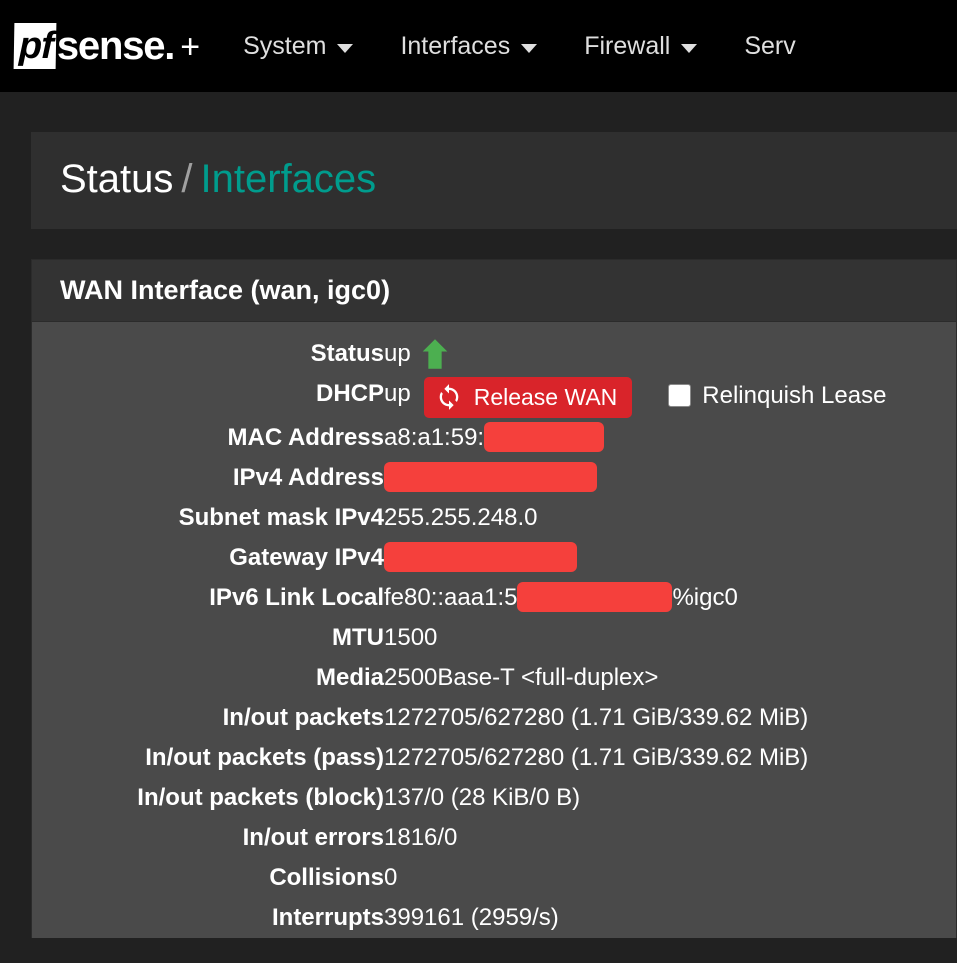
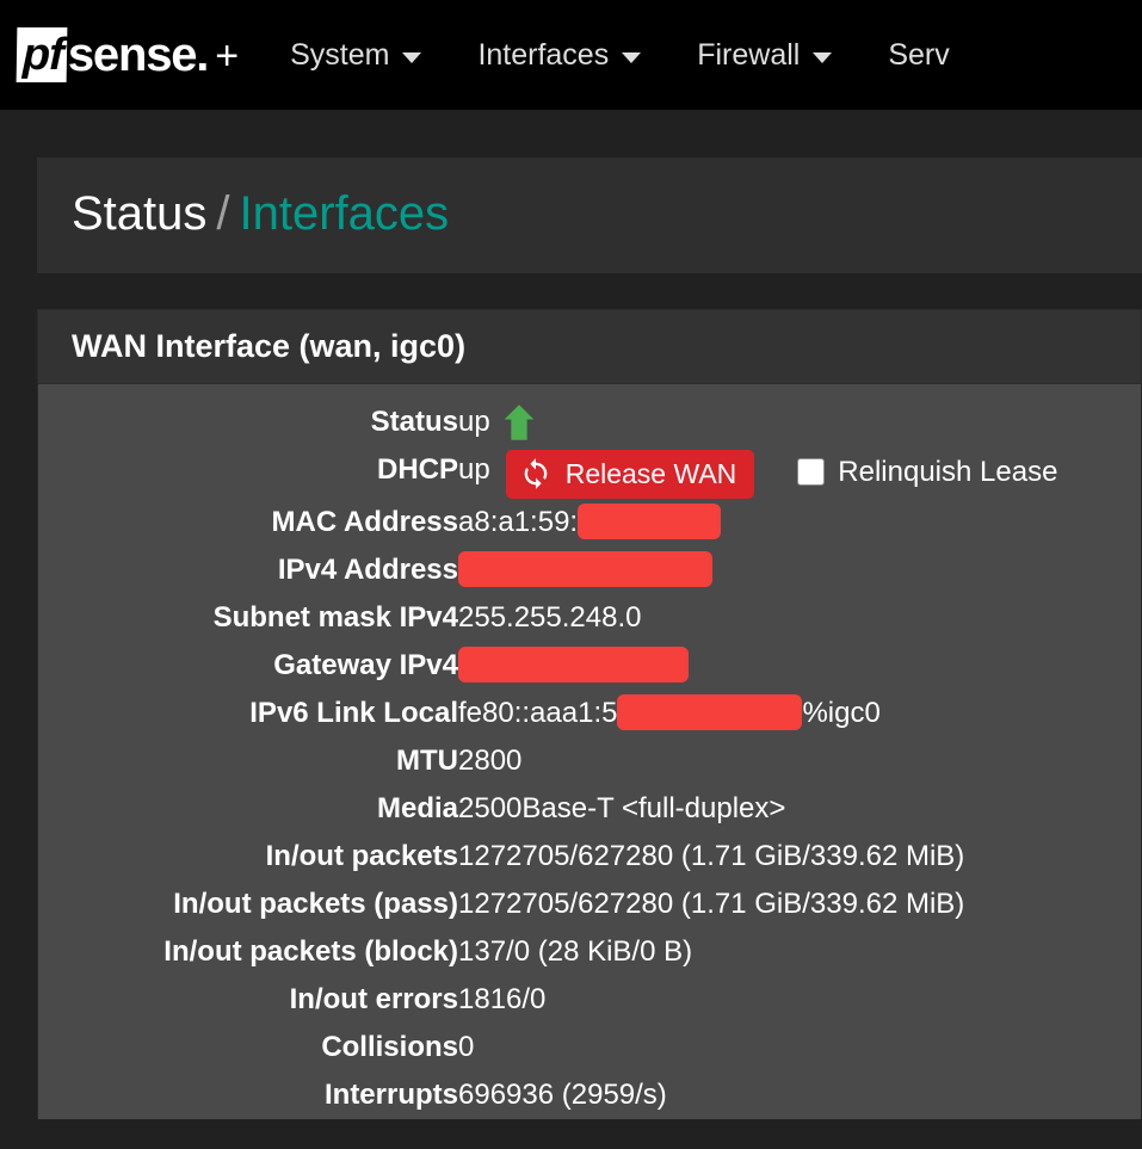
  sense.
  +
  System
  Interfaces
  Firewall
  Serv
  Status / Interfaces
  WAN Interface (wan, igc0)
  Status	up
  DHCP	up Release WAN Relinquish Lease
  MAC Address	a8:a1:59:
  IPv4 Address
  Subnet mask IPv4	255.255.248.0
  Gateway IPv4
  IPv6 Link Local	fe80::aaa1:5 %igc0
- MTU	1500
+ MTU	2800
  Media	2500Base-T <full-duplex>
  In/out packets	1272705/627280 (1.71 GiB/339.62 MiB)
  In/out packets (pass)	1272705/627280 (1.71 GiB/339.62 MiB)
  In/out packets (block)	137/0 (28 KiB/0 B)
  In/out errors	1816/0
  Collisions	0
- Interrupts	399161 (2959/s)
+ Interrupts	696936 (2959/s)
